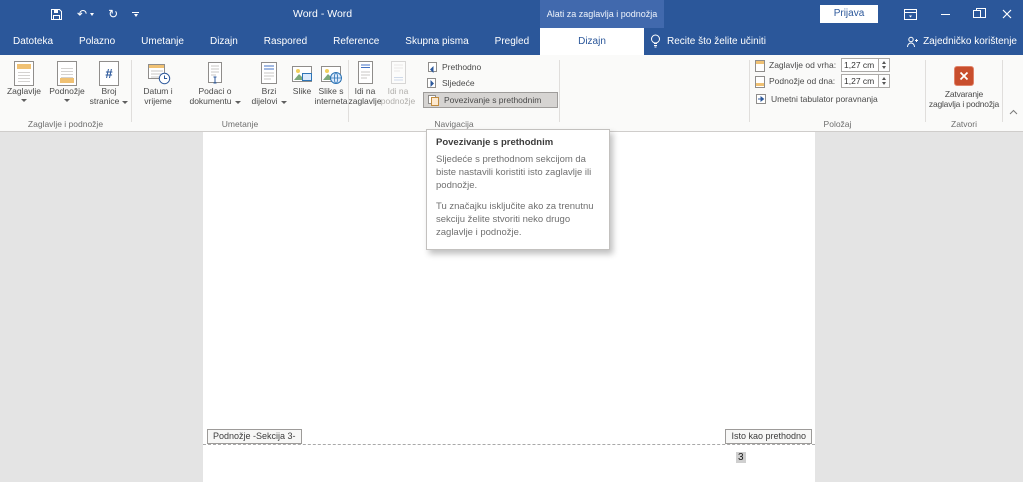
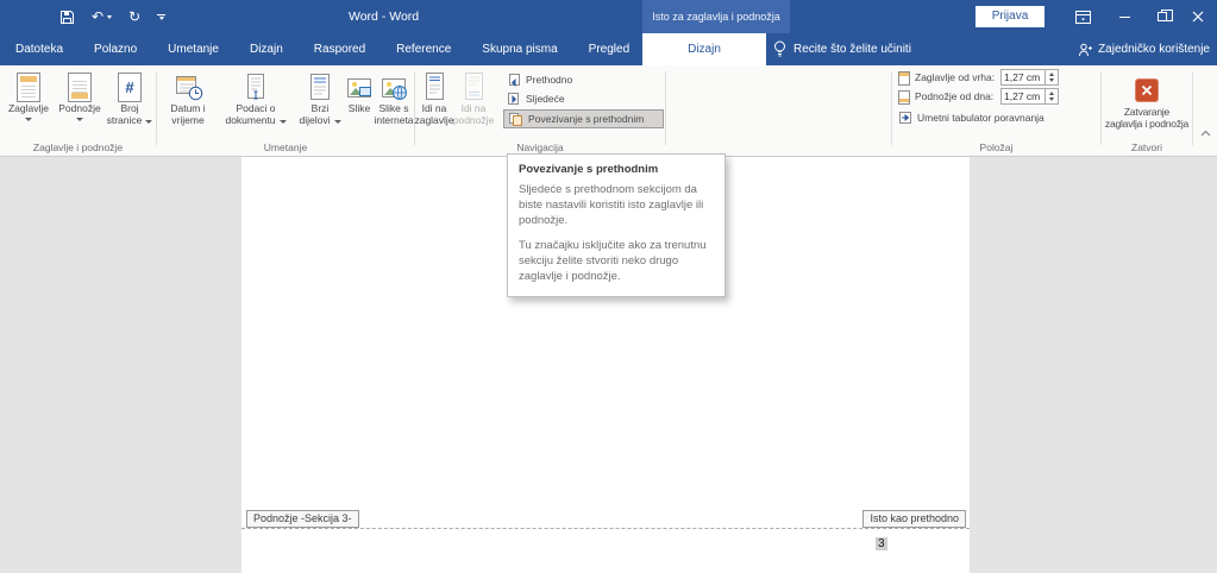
  ↶
  ↻
  Word - Word
- Alati za zaglavlja i podnožja
+ Isto za zaglavlja i podnožja
  Prijava
  Datoteka
  Polazno
  Umetanje
  Dizajn
  Raspored
  Reference
  Skupna pisma
  Pregled
  Dizajn
  Recite što želite učiniti
  Zajedničko korištenje
  Zaglavlje
  Podnožje
  #
  Broj
  stranice
  Zaglavlje i podnožje
  Datum i
  vrijeme
  Podaci o
  dokumentu
  Brzi
  dijelovi
  Slike
  Slike s
  interneta
  Umetanje
  Idi na
  zaglavlje
  Idi na
  podnožje
  Prethodno
  Sljedeće
  Povezivanje s prethodnim
  Navigacija
  Zaglavlje od vrha:
  1,27 cm
  Podnožje od dna:
  1,27 cm
  Umetni tabulator poravnanja
  Položaj
  Zatvaranje
  zaglavlja i podnožja
  Zatvori
  Povezivanje s prethodnim
  Sljedeće s prethodnom sekcijom da biste nastavili koristiti isto zaglavlje ili podnožje.
  Tu značajku isključite ako za trenutnu sekciju želite stvoriti neko drugo zaglavlje i podnožje.
  Podnožje -Sekcija 3-
  Isto kao prethodno
  3
